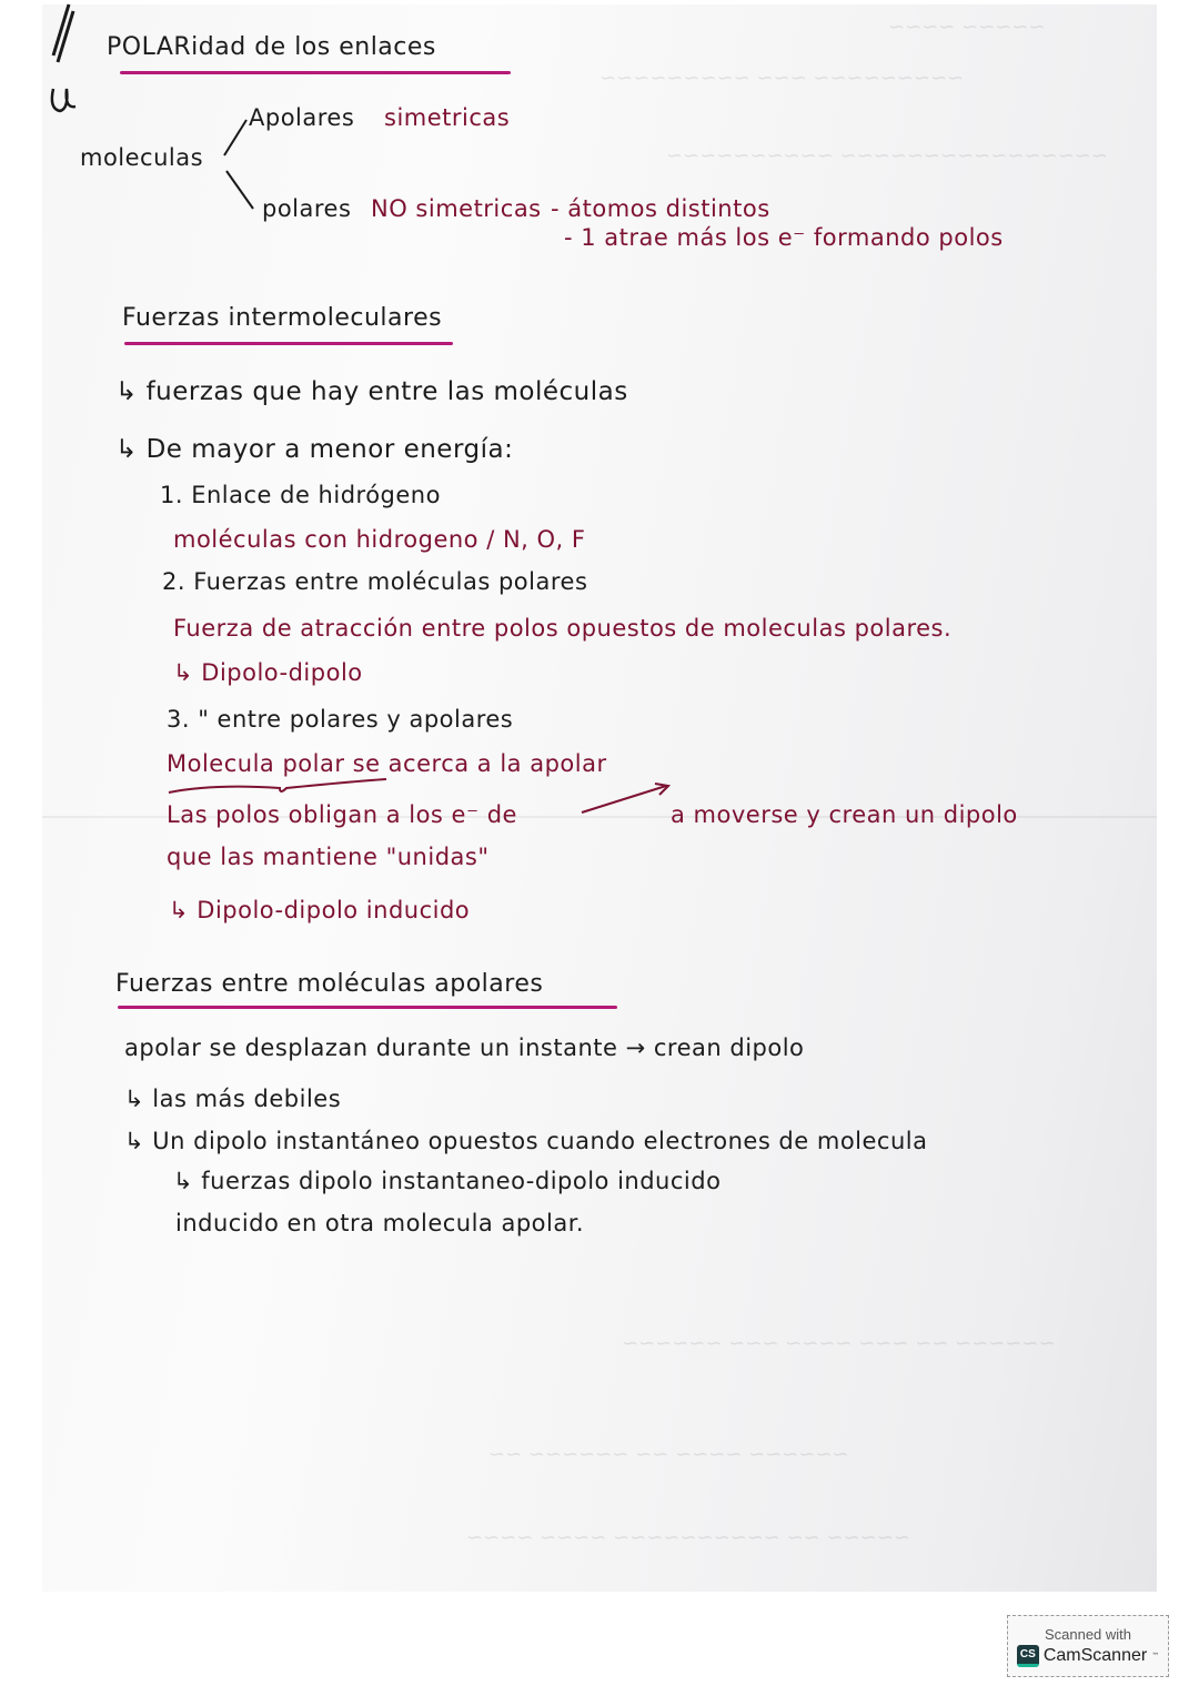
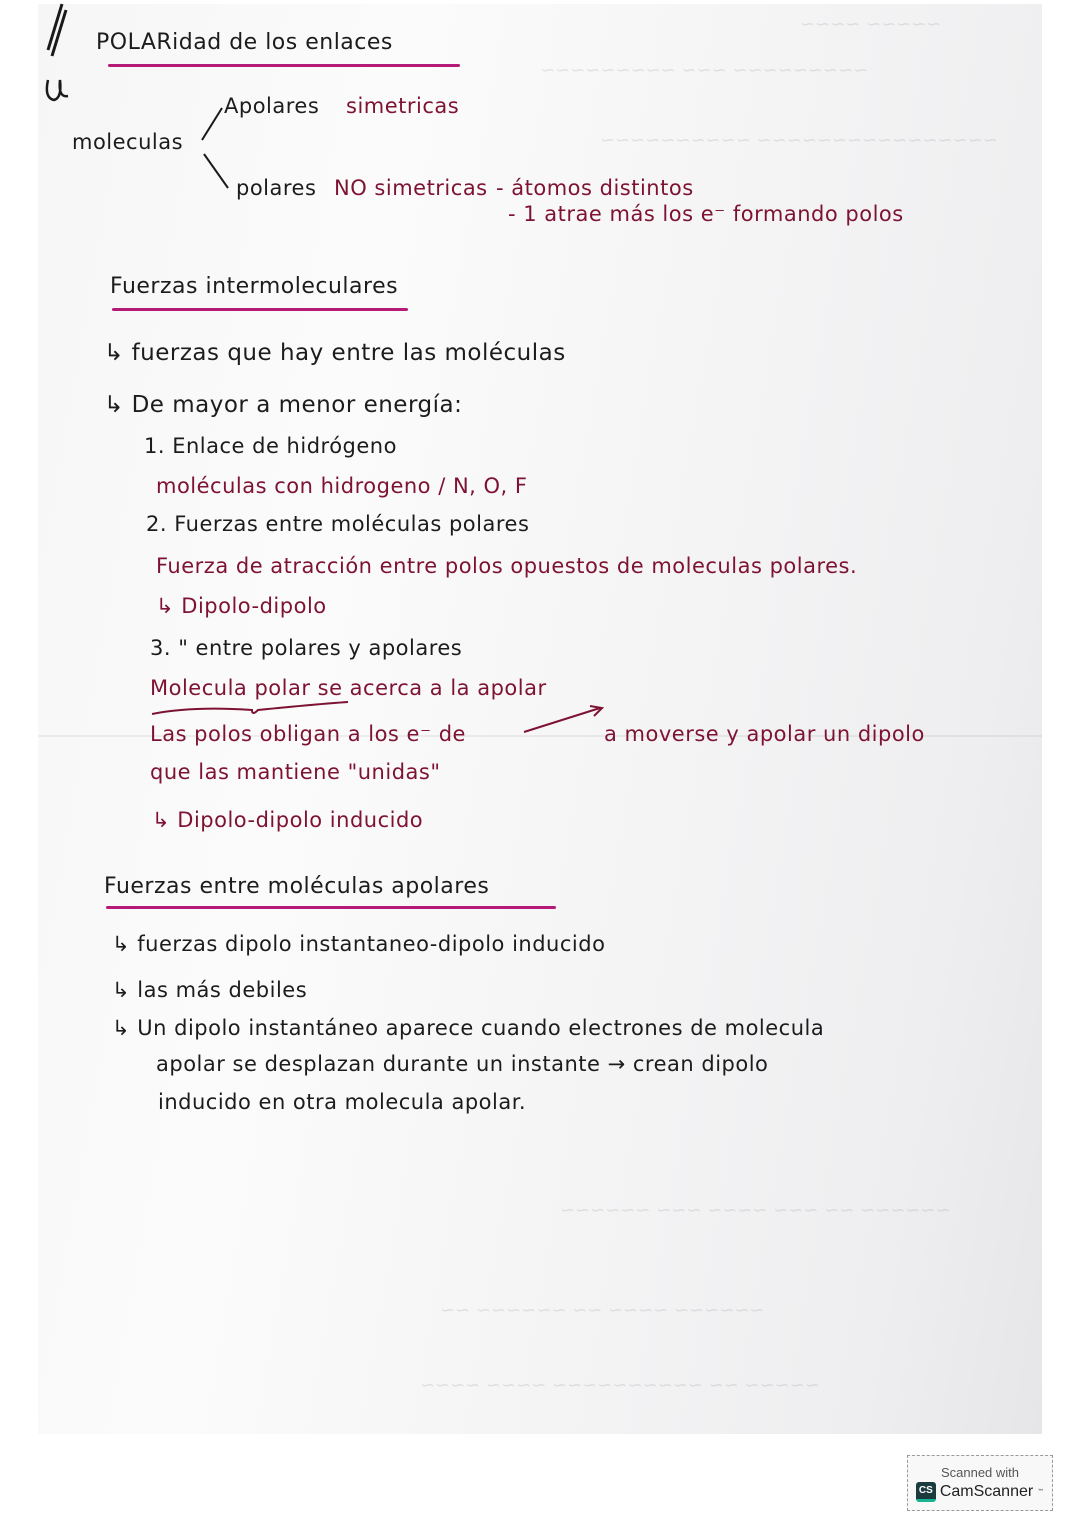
  POLARidad de los enlaces
  Apolares
  simetricas
  moleculas
  polares
  NO simetricas
  - átomos distintos
  - 1 atrae más los e⁻ formando polos
  Fuerzas intermoleculares
  ↳ fuerzas que hay entre las moléculas
  ↳ De mayor a menor energía:
  1. Enlace de hidrógeno
  moléculas con hidrogeno / N, O, F
  2. Fuerzas entre moléculas polares
  Fuerza de atracción entre polos opuestos de moleculas polares.
  ↳ Dipolo-dipolo
  3. " entre polares y apolares
  Molecula polar se acerca a la apolar
  Las polos obligan a los e⁻ de
- a moverse y crean un dipolo
+ a moverse y apolar un dipolo
  que las mantiene "unidas"
  ↳ Dipolo-dipolo inducido
  Fuerzas entre moléculas apolares
- apolar se desplazan durante un instante → crean dipolo
+ ↳ fuerzas dipolo instantaneo-dipolo inducido
  ↳ las más debiles
- ↳ Un dipolo instantáneo opuestos cuando electrones de molecula
+ ↳ Un dipolo instantáneo aparece cuando electrones de molecula
- ↳ fuerzas dipolo instantaneo-dipolo inducido
+ apolar se desplazan durante un instante → crean dipolo
  inducido en otra molecula apolar.
  Scanned with
  CS
  CamScanner
  ™
